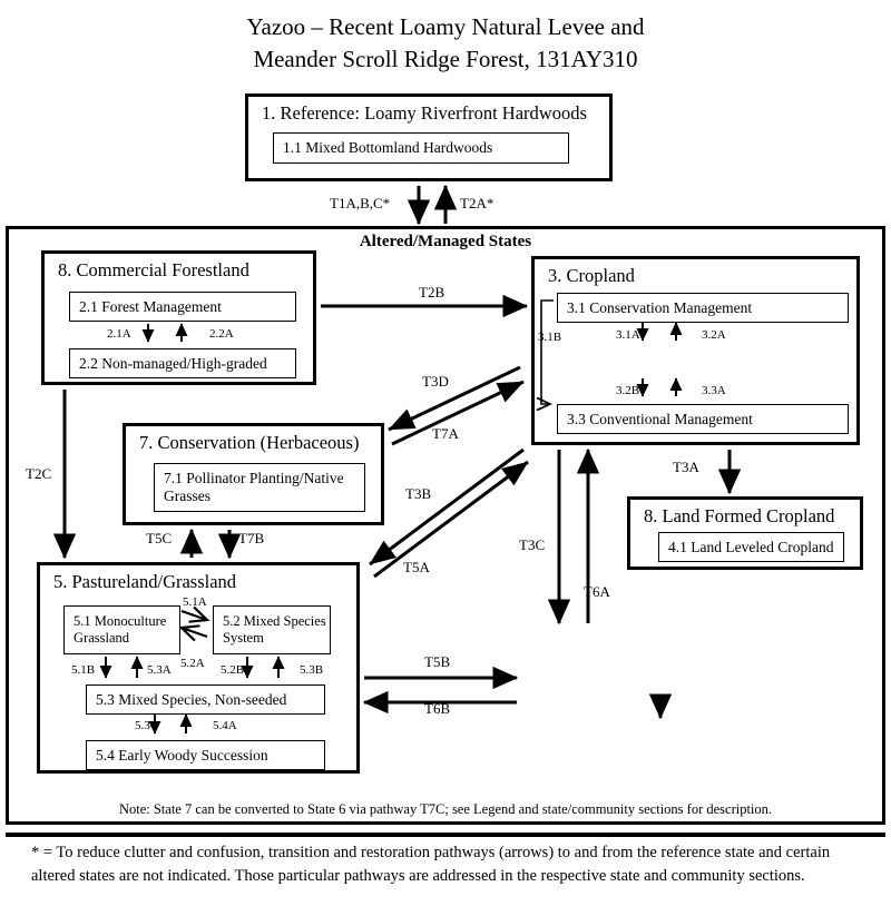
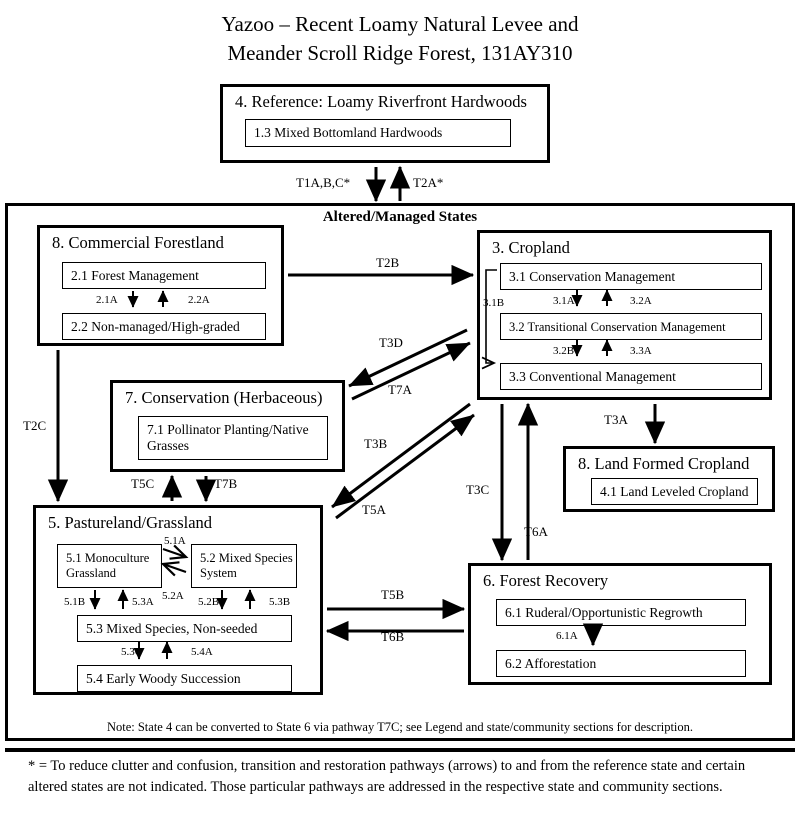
  Yazoo – Recent Loamy Natural Levee and
  Meander Scroll Ridge Forest, 131AY310
- 1. Reference: Loamy Riverfront Hardwoods
+ 4. Reference: Loamy Riverfront Hardwoods
- 1.1 Mixed Bottomland Hardwoods
+ 1.3 Mixed Bottomland Hardwoods
  T1A,B,C*
  T2A*
  Altered/Managed States
  8. Commercial Forestland
  2.1 Forest Management
  2.2 Non-managed/High-graded
  2.1A
  2.2A
  3. Cropland
  3.1 Conservation Management
+ 3.2 Transitional Conservation Management
  3.3 Conventional Management
  .1B
  3.1A
  3.2A
  3.2B
  3.3A
  7. Conservation (Herbaceous)
  7.1 Pollinator Planting/Native Grasses
  8. Land Formed Cropland
  4.1 Land Leveled Cropland
  5. Pastureland/Grassland
  5.1 Monoculture Grassland
  5.2 Mixed Species System
  5.3 Mixed Species, Non-seeded
  5.4 Early Woody Succession
  5.1A
  5.2A
  5.1B
  5.3A
  5.2B
  5.3B
  5.3
  5.4A
+ 6. Forest Recovery
+ 6.1 Ruderal/Opportunistic Regrowth
+ 6.2 Afforestation
+ 6.1A
  T2B
  T2C
  T3D
  T7A
  T3B
  T5A
  T3A
  T3C
  T5B
  T6B
  T5C
  T7B
- Note: State 7 can be converted to State 6 via pathway T7C; see Legend and state/community sections for description.
+ Note: State 4 can be converted to State 6 via pathway T7C; see Legend and state/community sections for description.
  * = To reduce clutter and confusion, transition and restoration pathways (arrows) to and from the reference state and certain altered states are not indicated. Those particular pathways are addressed in the respective state and community sections.
